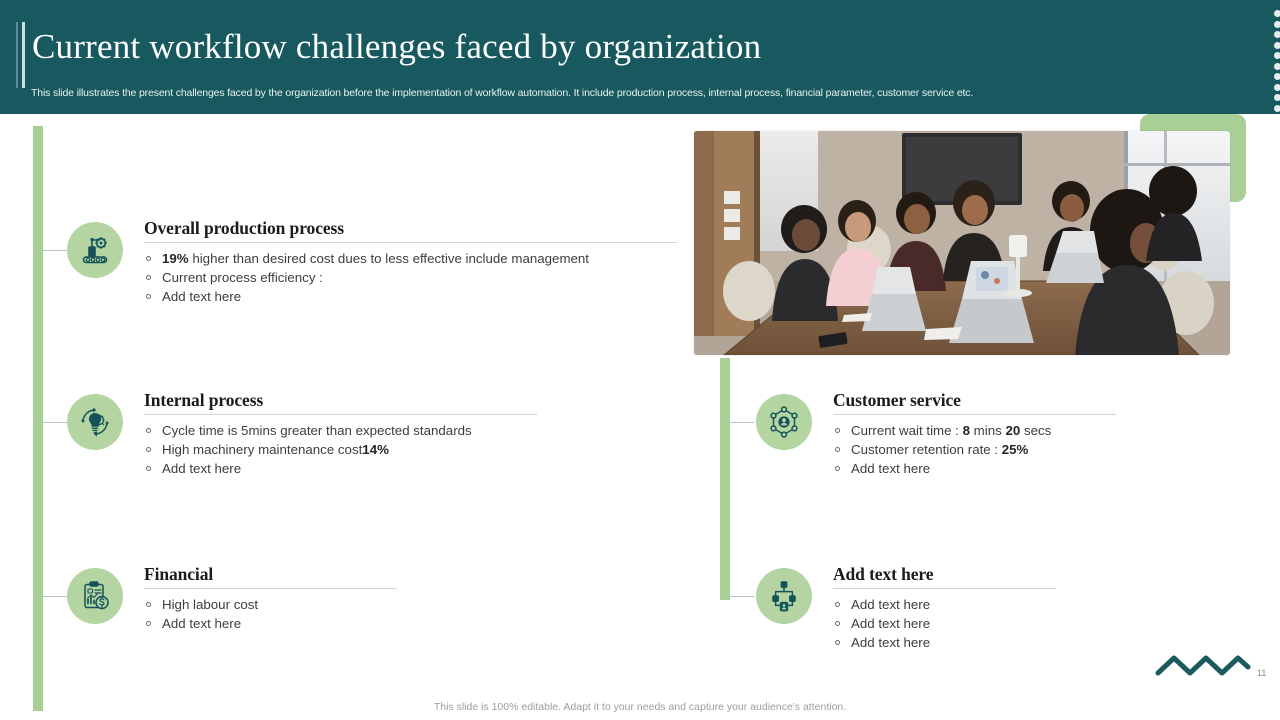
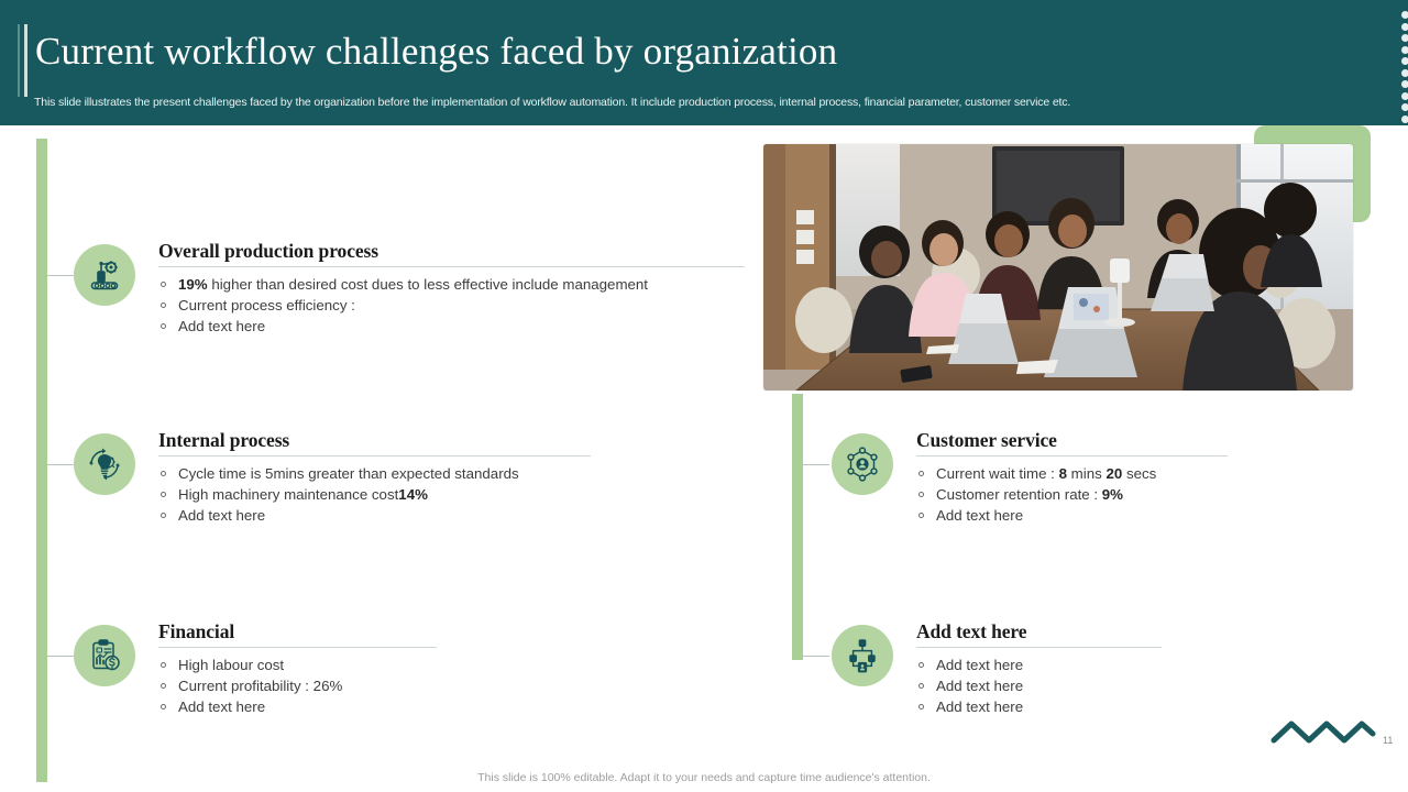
  Current workflow challenges faced by organization
  This slide illustrates the present challenges faced by the organization before the implementation of workflow automation. It include production process, internal process, financial parameter, customer service etc.
  Overall production process
  19% higher than desired cost dues to less effective include management
  Current process efficiency :
  Add text here
  Internal process
  Cycle time is 5mins greater than expected standards
  High machinery maintenance cost14%
  Add text here
  Financial
  High labour cost
+ Current profitability : 26%
  Add text here
  Customer service
  Current wait time : 8 mins 20 secs
- Customer retention rate : 25%
+ Customer retention rate : 9%
  Add text here
  Add text here
  Add text here
  Add text here
  Add text here
  11
- This slide is 100% editable. Adapt it to your needs and capture your audience's attention.
+ This slide is 100% editable. Adapt it to your needs and capture time audience's attention.
